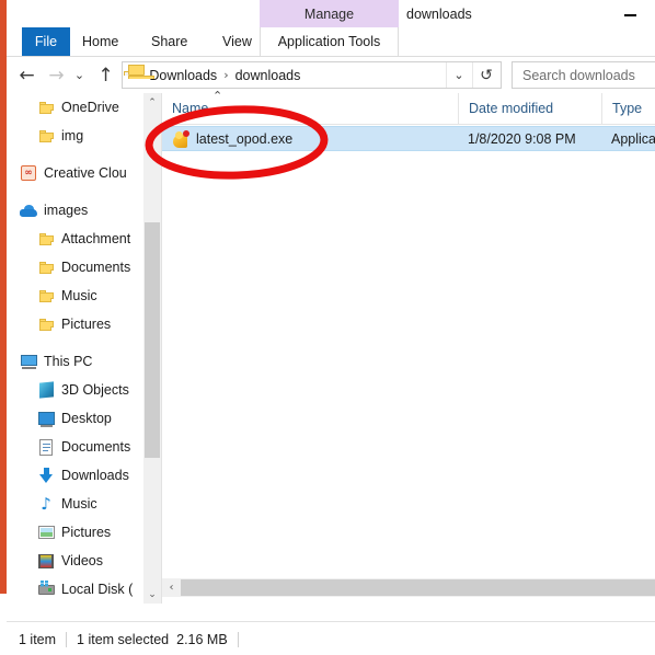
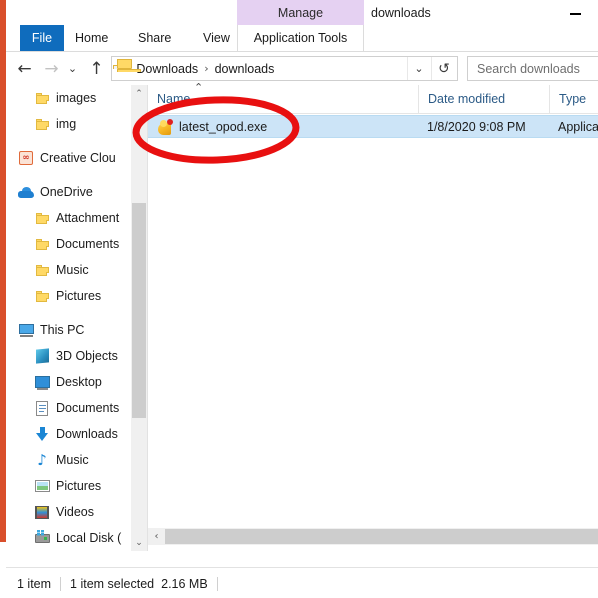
  Manage
  downloads
  File
  Home
  Share
  View
  Application Tools
  ←
  →
  ⌄
  ↑
  ownloads
  ›
  downloads
  ⌄
  ↺
  Search downloads
- OneDrive
+ images
  img
  ∞
  Creative Clou
- images
+ OneDrive
  Attachment
  Documents
  Music
  Pictures
  This PC
  3D Objects
  Desktop
  Documents
  Downloads
  ♪
  Music
  Pictures
  Videos
  Local Disk (
  ⌃
  ⌄
  ⌃
  Name
  Date modified
  Type
  latest_opod.exe
  1/8/2020 9:08 PM
  Applica
  ‹
  1 item
  1 item selected
  2.16 MB
